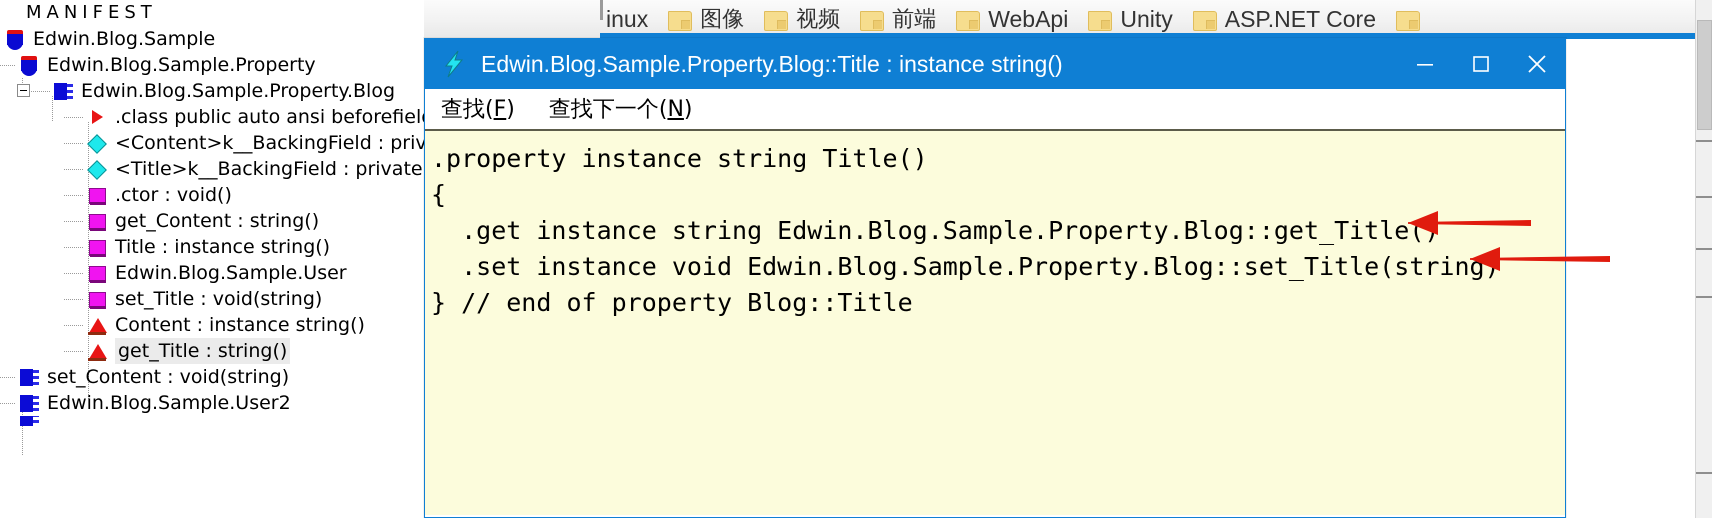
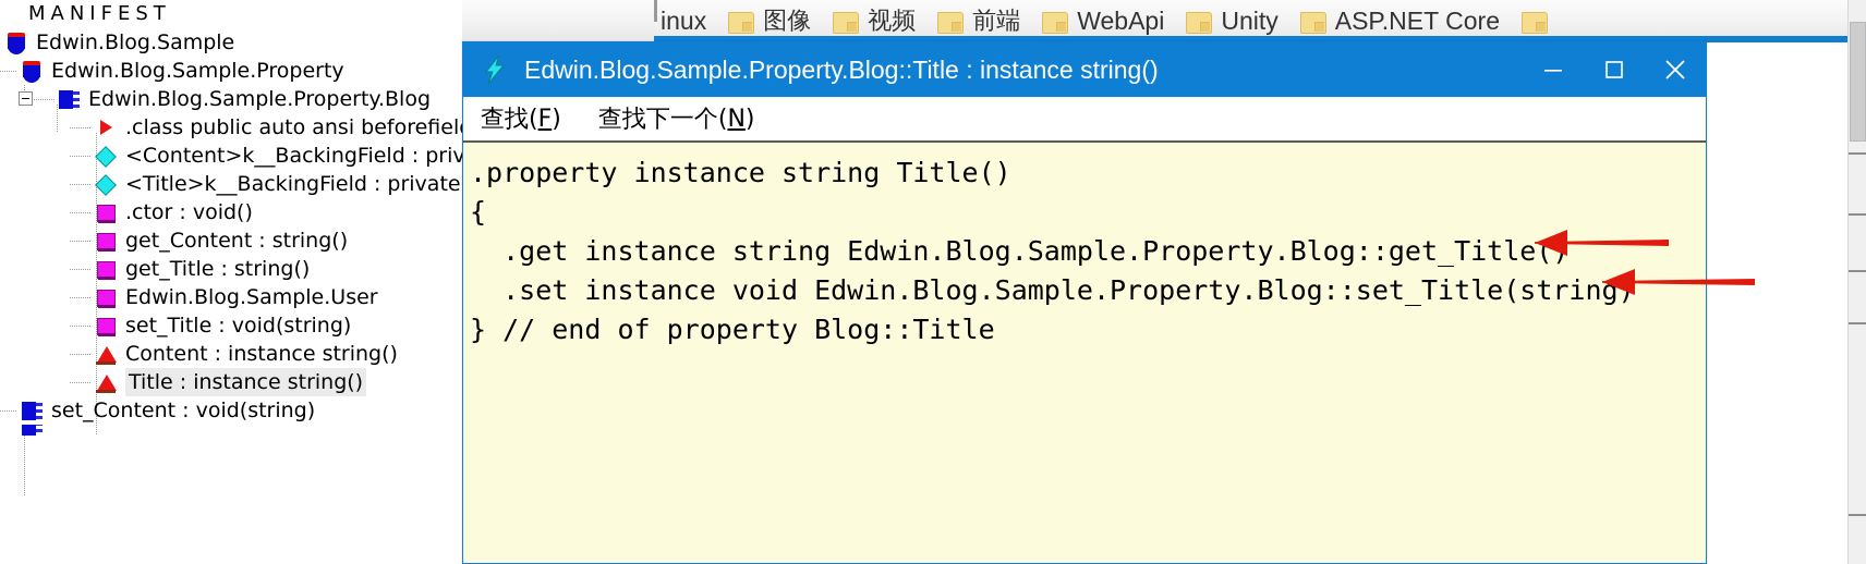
  inux
  图像
  视频
  前端
  WebApi
  Unity
  ASP.NET Core
  MANIFEST
  Edwin.Blog.Sample
  Edwin.Blog.Sample.Property
  Edwin.Blog.Sample.Property.Blog
  .class public auto ansi beforefiel
  <Content>k__BackingField : priv
  <Title>k__BackingField : private
  .ctor : void()
  get_Content : string()
- Title : instance string()
+ get_Title : string()
  Edwin.Blog.Sample.User
  set_Title : void(string)
  Content : instance string()
- get_Title : string()
+ Title : instance string()
  set_Content : void(string)
- Edwin.Blog.Sample.User2
  Edwin.Blog.Sample.Property.Blog::Title : instance string()
  查找(F)
  查找下一个(N)
  .property instance string Title()
  {
  .get instance string Edwin.Blog.Sample.Property.Blog::get_Title()
  .set instance void Edwin.Blog.Sample.Property.Blog::set_Title(string)
  } // end of property Blog::Title
